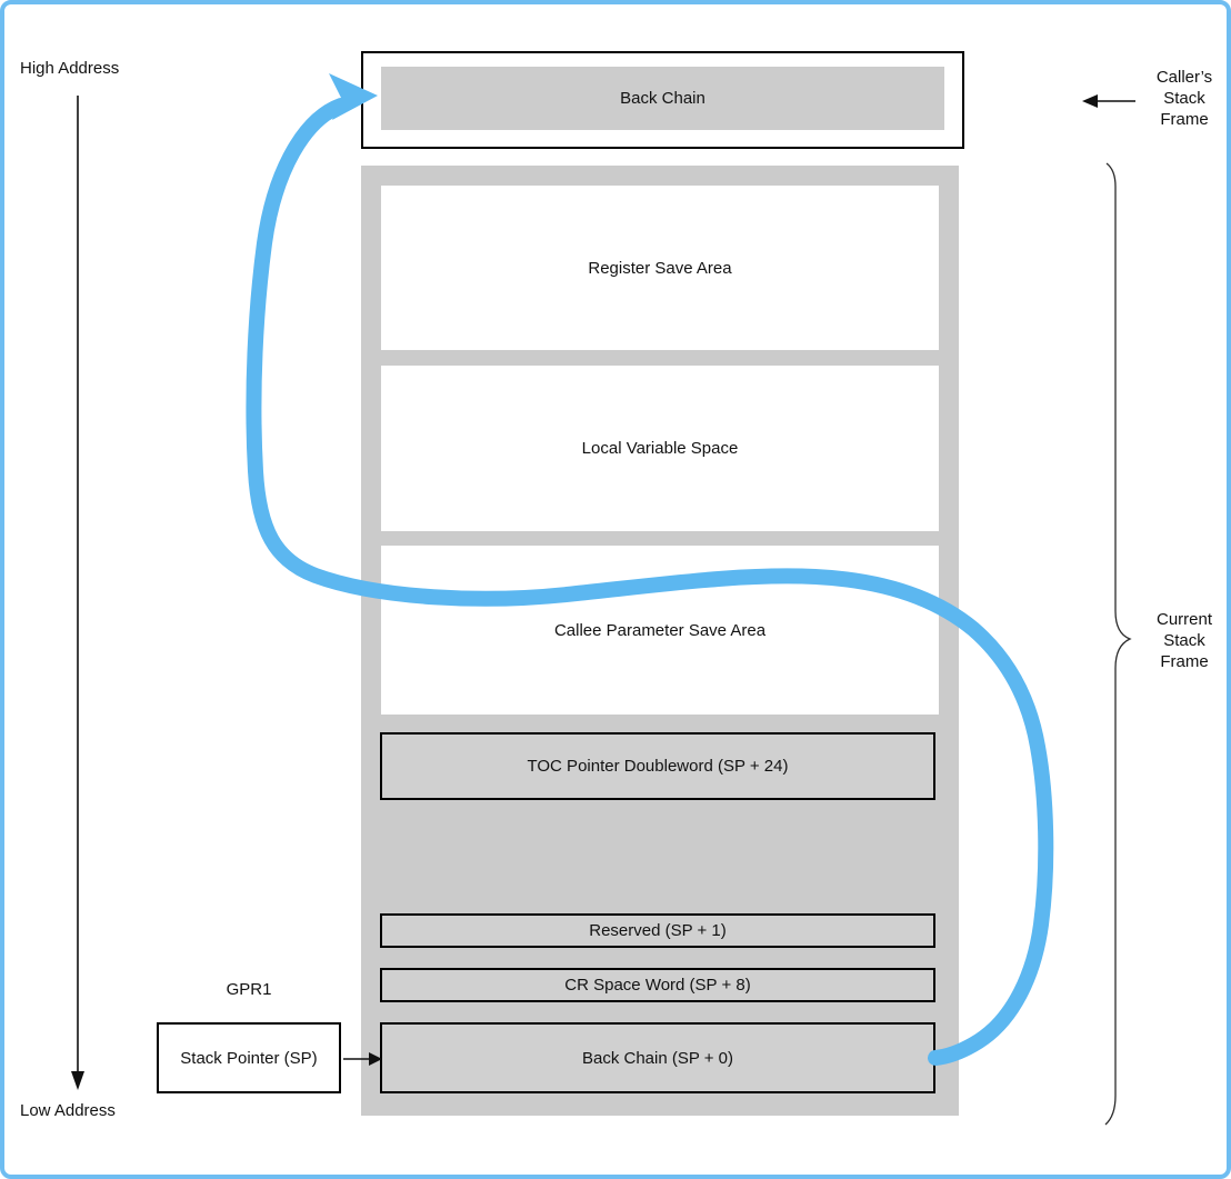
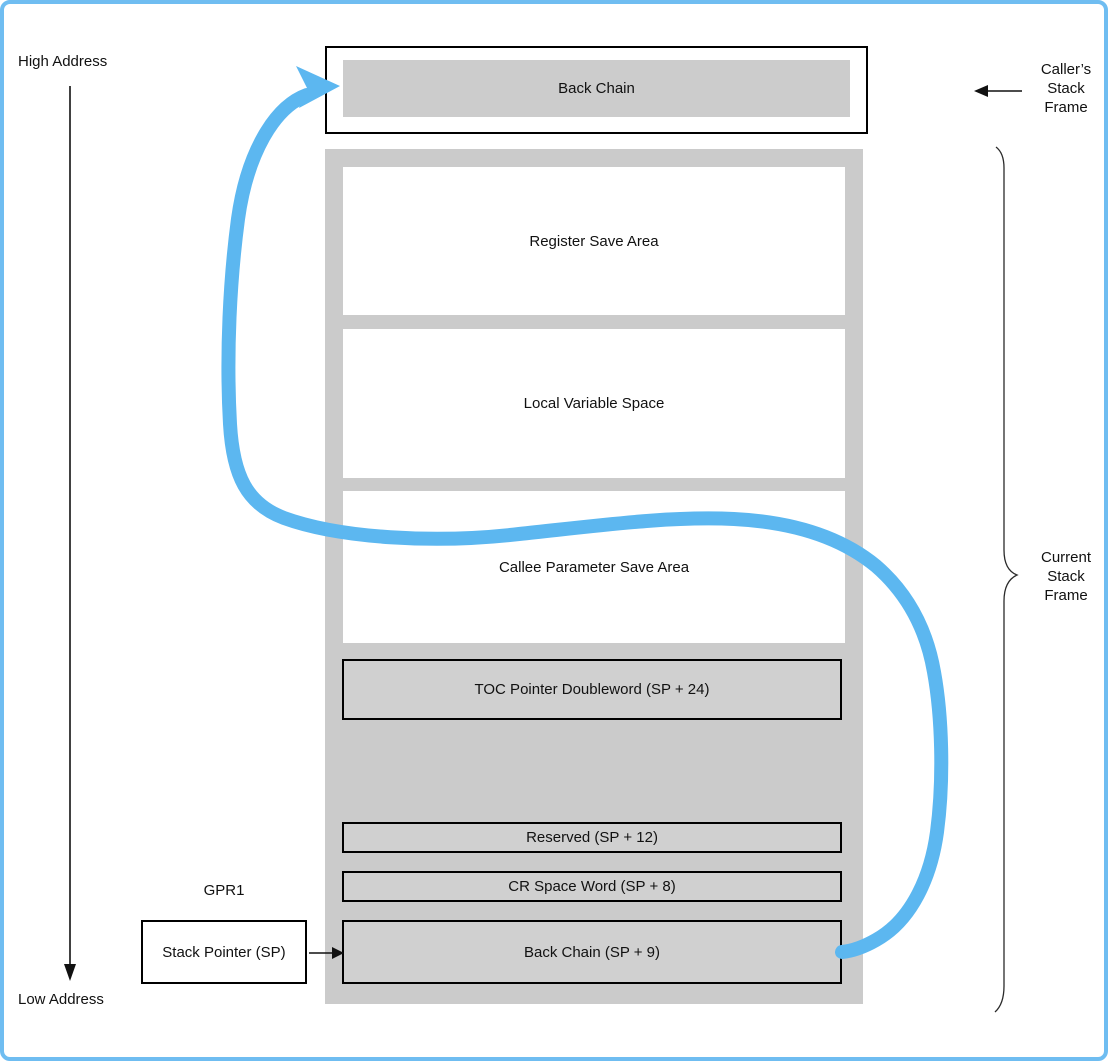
  High Address
  Low Address
  Back Chain
  Caller’s
  Stack
  Frame
  Register Save Area
  Local Variable Space
  Callee Parameter Save Area
  TOC Pointer Doubleword (SP + 24)
- Reserved (SP + 1)
+ Reserved (SP + 12)
  CR Space Word (SP + 8)
- Back Chain (SP + 0)
+ Back Chain (SP + 9)
  Current
  Stack
  Frame
  GPR1
  Stack Pointer (SP)
